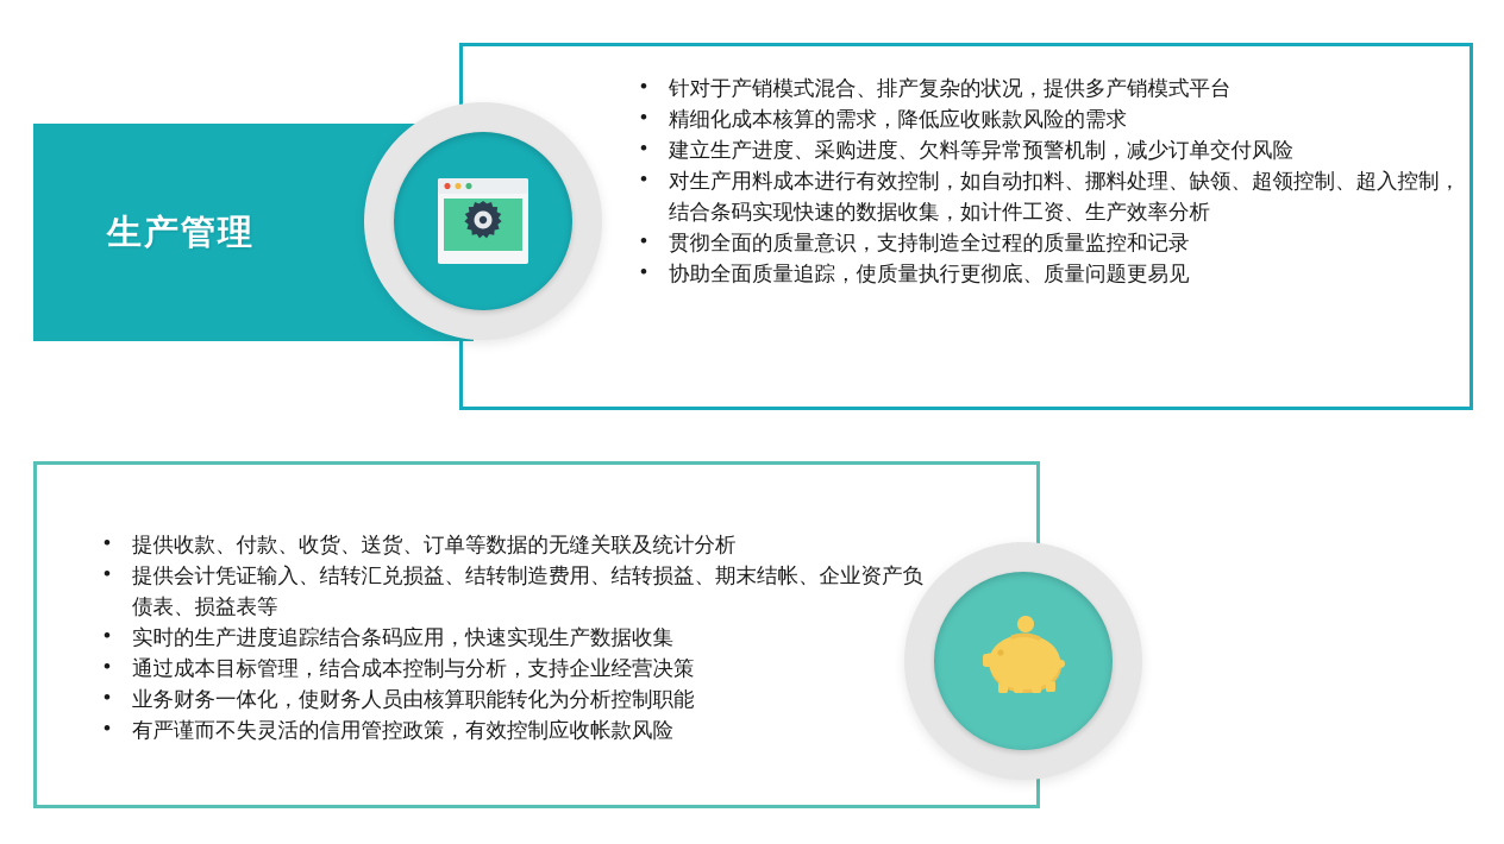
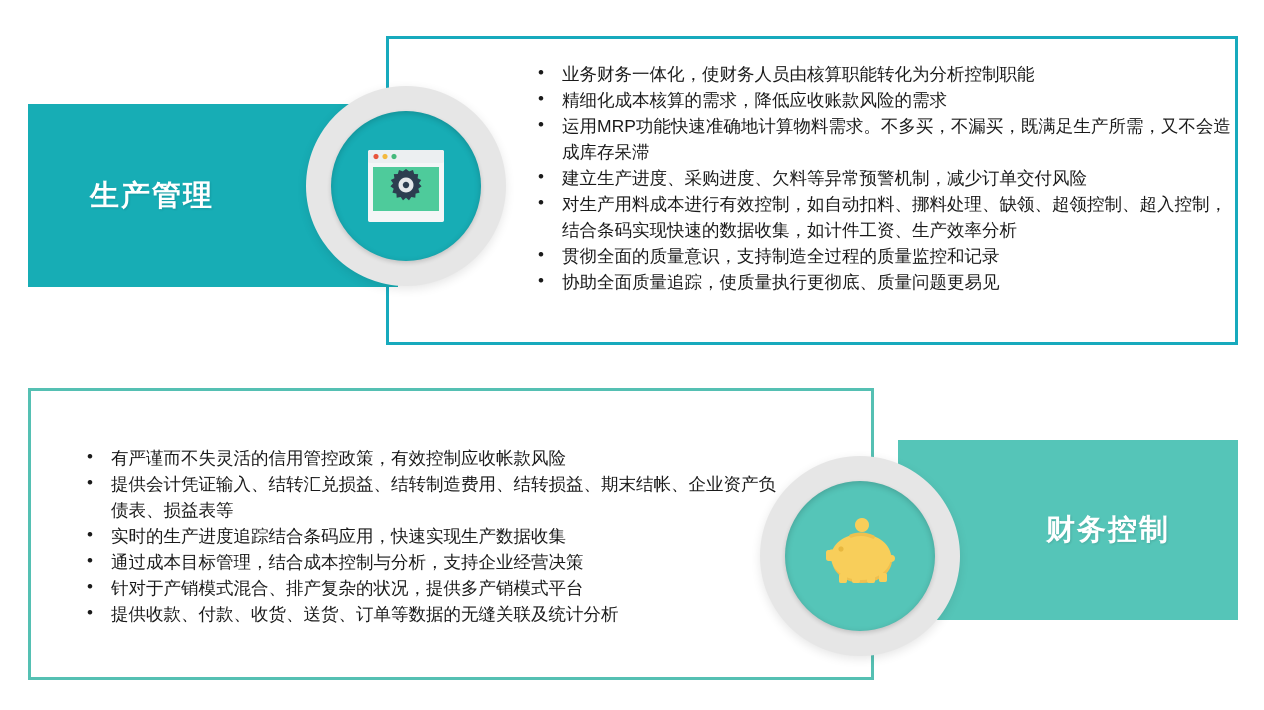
  生产管理
- 针对于产销模式混合、排产复杂的状况，提供多产销模式平台
+ 业务财务一体化，使财务人员由核算职能转化为分析控制职能
  精细化成本核算的需求，降低应收账款风险的需求
+ 运用MRP功能快速准确地计算物料需求。不多买，不漏买，既满足生产所需，又不会造成库存呆滞
  建立生产进度、采购进度、欠料等异常预警机制，减少订单交付风险
  对生产用料成本进行有效控制，如自动扣料、挪料处理、缺领、超领控制、超入控制，结合条码实现快速的数据收集，如计件工资、生产效率分析
  贯彻全面的质量意识，支持制造全过程的质量监控和记录
  协助全面质量追踪，使质量执行更彻底、质量问题更易见
+ 财务控制
- 提供收款、付款、收货、送货、订单等数据的无缝关联及统计分析
+ 有严谨而不失灵活的信用管控政策，有效控制应收帐款风险
  提供会计凭证输入、结转汇兑损益、结转制造费用、结转损益、期末结帐、企业资产负债表、损益表等
  实时的生产进度追踪结合条码应用，快速实现生产数据收集
  通过成本目标管理，结合成本控制与分析，支持企业经营决策
- 业务财务一体化，使财务人员由核算职能转化为分析控制职能
+ 针对于产销模式混合、排产复杂的状况，提供多产销模式平台
- 有严谨而不失灵活的信用管控政策，有效控制应收帐款风险
+ 提供收款、付款、收货、送货、订单等数据的无缝关联及统计分析
